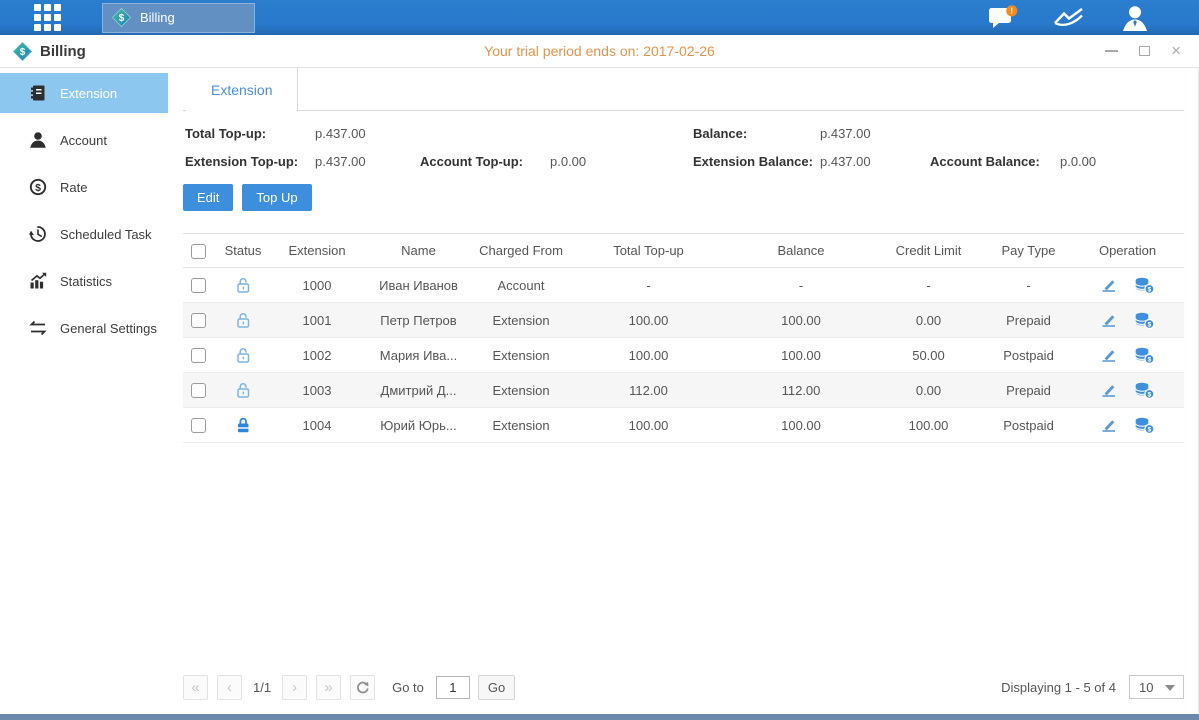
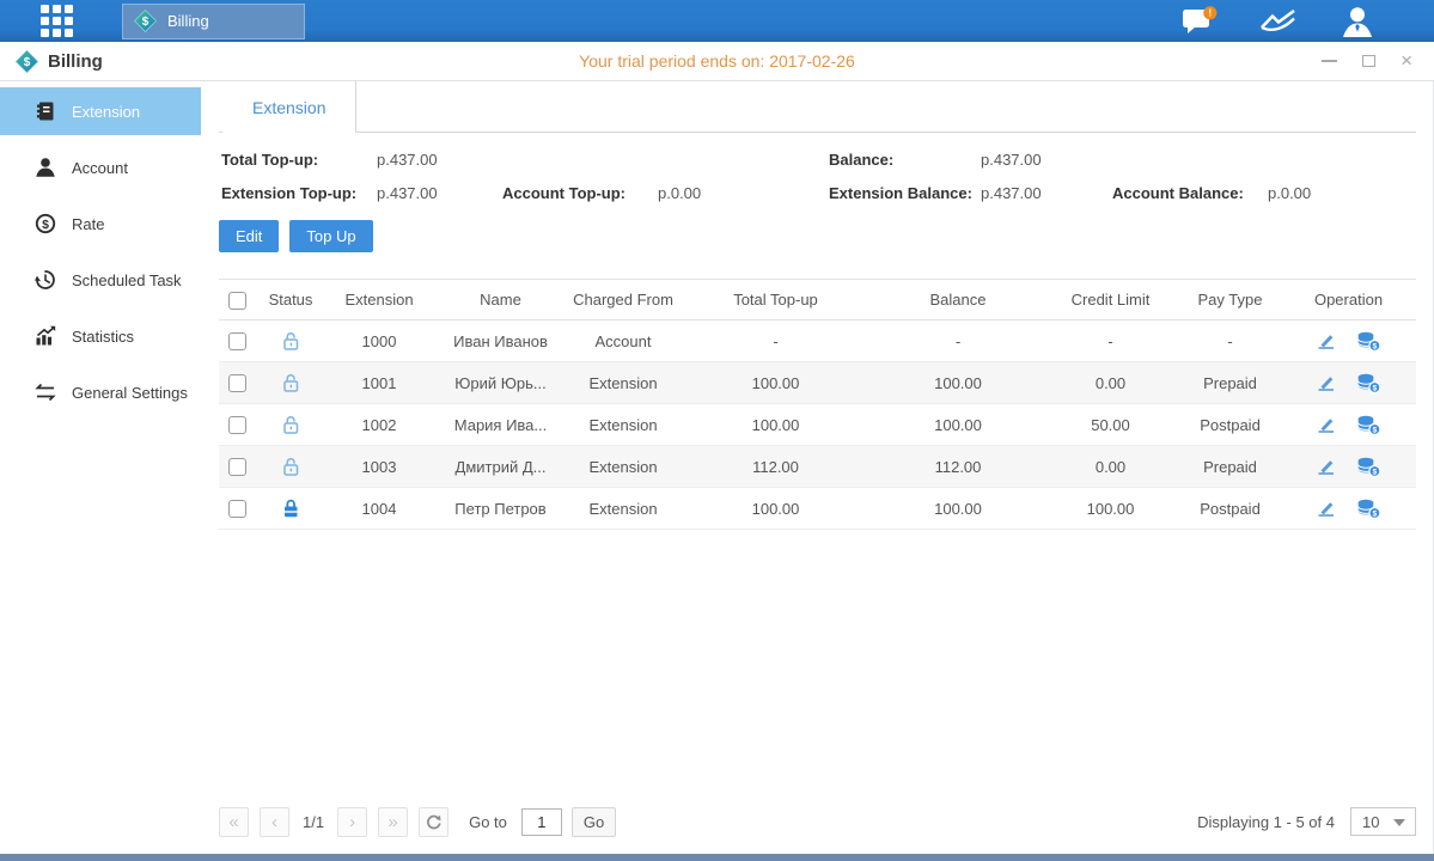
  $
  Billing
  !
  $
  Billing
  Your trial period ends on: 2017-02-26
  ×
  Extension
  Account
  $
  Rate
  Scheduled Task
  Statistics
  General Settings
  Extension
  Total Top-up:
  p.437.00
  Balance:
  p.437.00
  Extension Top-up:
  p.437.00
  Account Top-up:
  p.0.00
  Extension Balance:
  p.437.00
  Account Balance:
  p.0.00
  Edit
  Top Up
  	Status	Extension	Name	Charged From	Total Top-up	Balance	Credit Limit	Pay Type	Operation
  		1000	Иван Иванов	Account	-	-	-	-
- 		1001	Петр Петров	Extension	100.00	100.00	0.00	Prepaid
+ 		1001	Юрий Юрь...	Extension	100.00	100.00	0.00	Prepaid
  		1002	Мария Ива...	Extension	100.00	100.00	50.00	Postpaid
  		1003	Дмитрий Д...	Extension	112.00	112.00	0.00	Prepaid
- 		1004	Юрий Юрь...	Extension	100.00	100.00	100.00	Postpaid
+ 		1004	Петр Петров	Extension	100.00	100.00	100.00	Postpaid
  «
  ‹
  1/1
  ›
  »
  Go to
  1
  Go
  Displaying 1 - 5 of 4
  10
